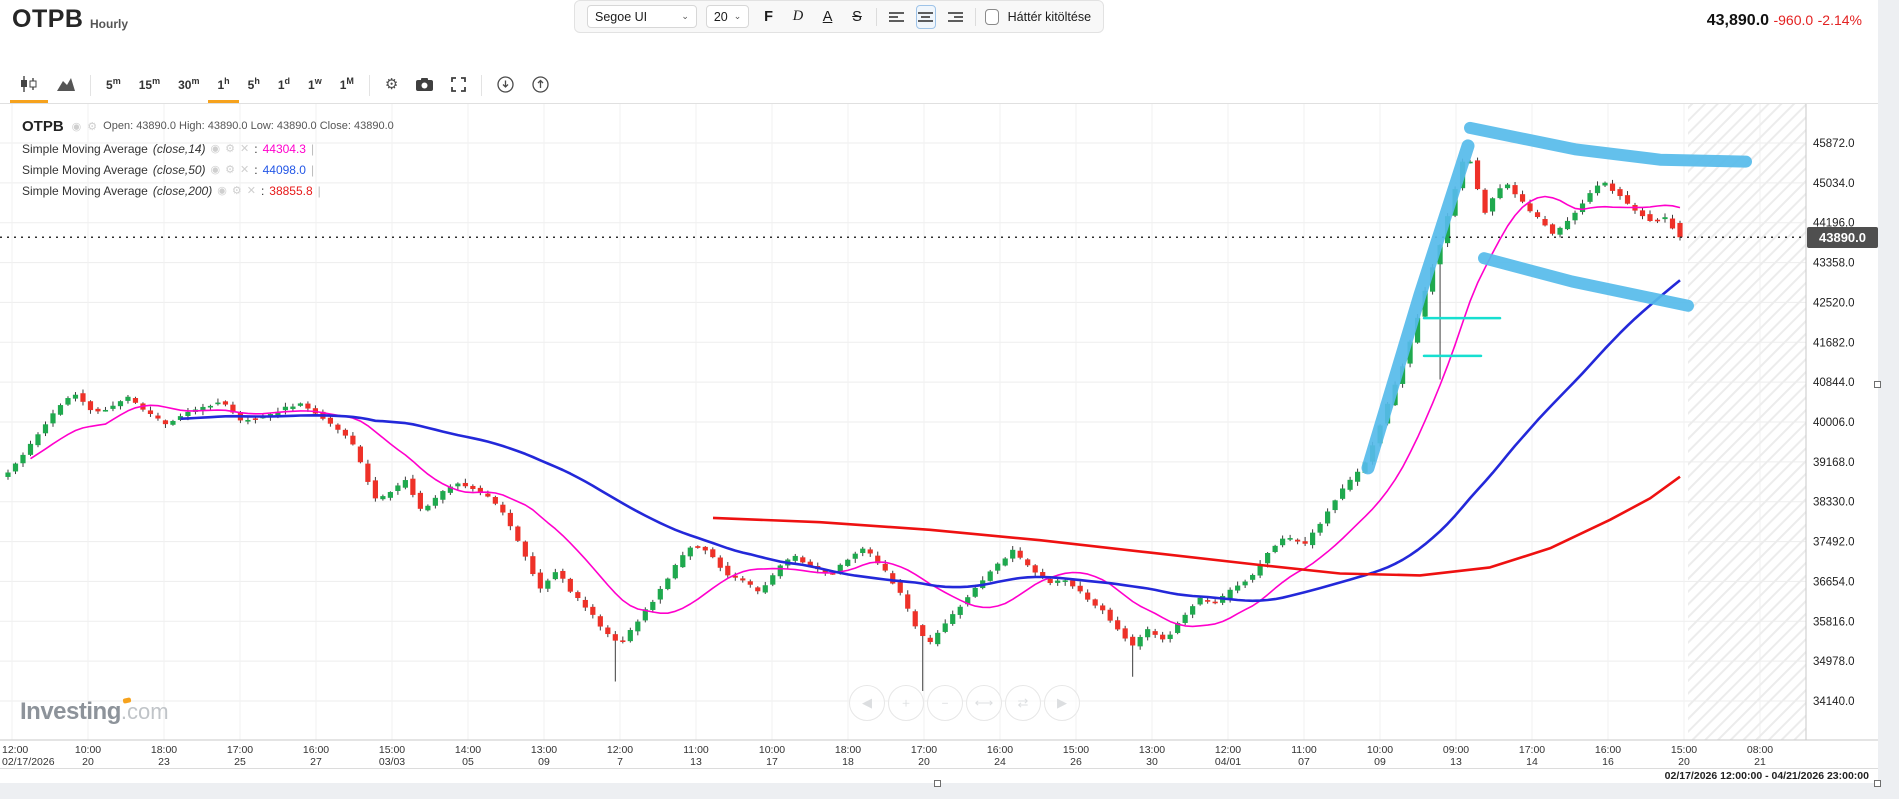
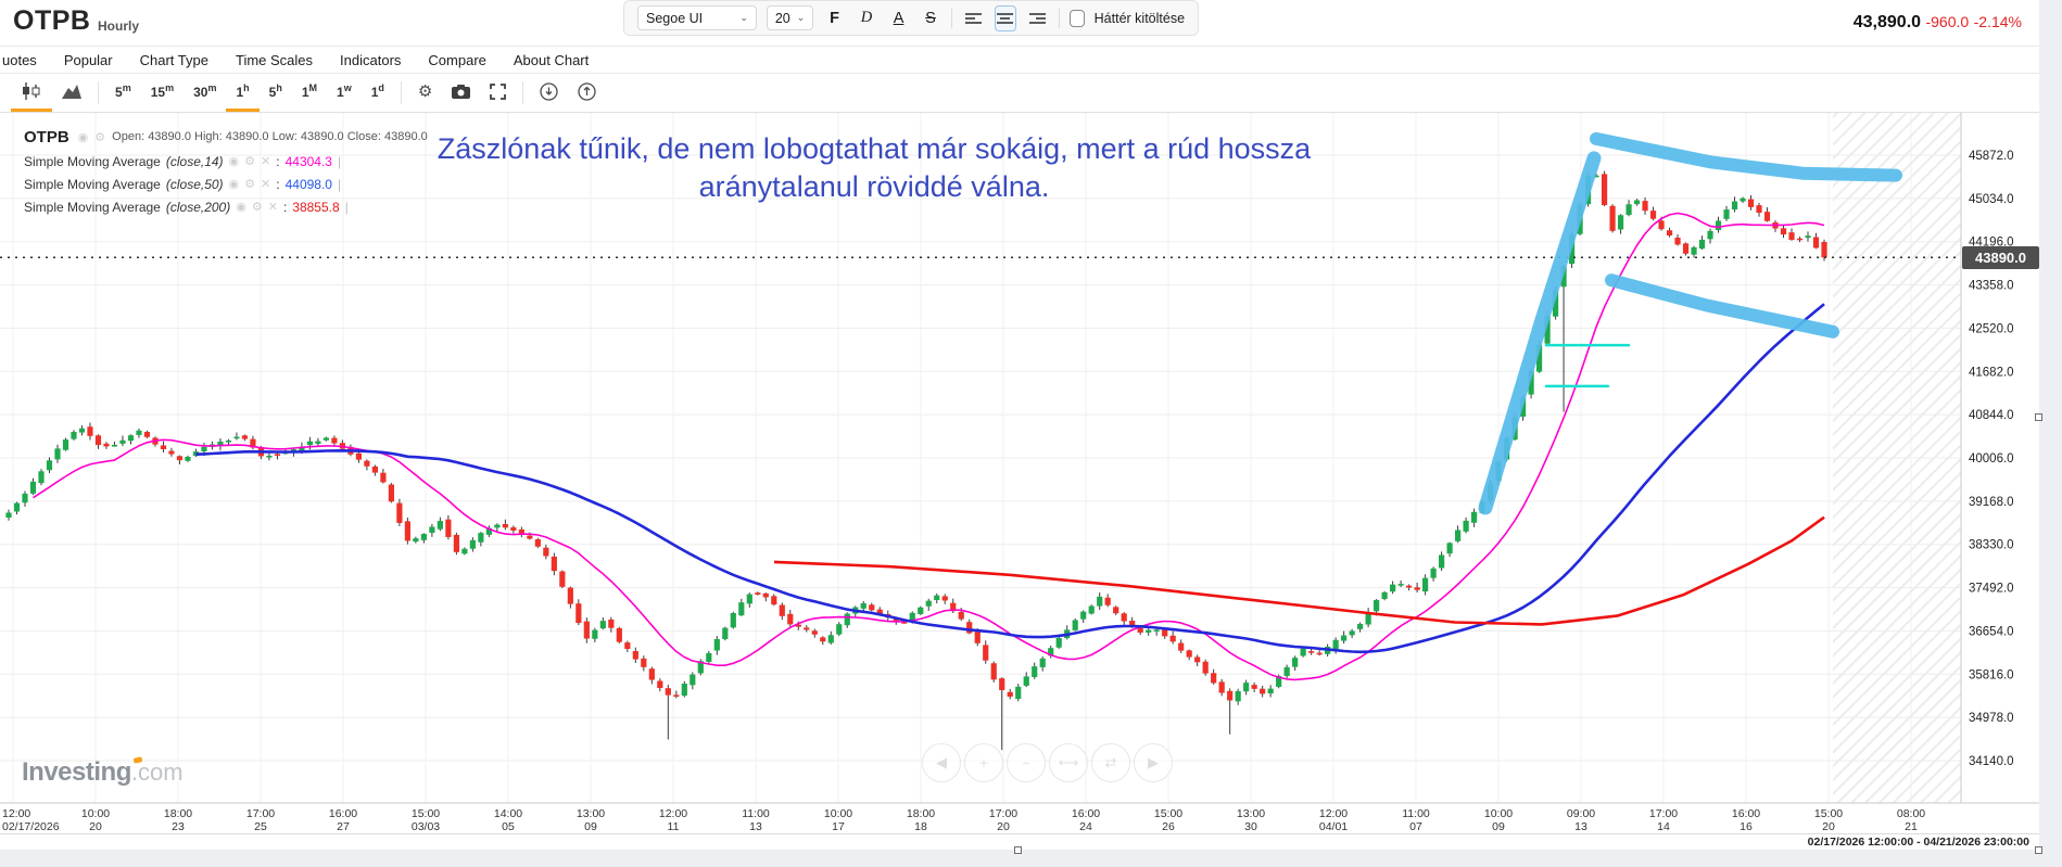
  45872.0
  45034.0
  44196.0
  43358.0
  42520.0
  41682.0
  40844.0
  40006.0
  39168.0
  38330.0
  37492.0
  36654.0
  35816.0
  34978.0
  34140.0
  12:00
  02/17/2026
  10:00
  20
  18:00
  23
  17:00
  25
  16:00
  27
  15:00
  03/03
  14:00
  05
  13:00
  09
  12:00
- 7
+ 11
  11:00
  13
  10:00
  17
  18:00
  18
  17:00
  20
  16:00
  24
  15:00
  26
  13:00
  30
  12:00
  04/01
  11:00
  07
  10:00
  09
  09:00
  13
  17:00
  14
  16:00
  16
  15:00
  20
  08:00
  21
  OTPB
  Hourly
  Segoe UI
  ⌄
  20
  ⌄
  F
  D
  A
  S
  Háttér kitöltése
  43,890.0 -960.0 -2.14%
+ uotes
+ Popular
+ Chart Type
+ Time Scales
+ Indicators
+ Compare
+ About Chart
  5m
  15m
  30m
  1h
  5h
- 1d
+ 1M
  1w
- 1M
+ 1d
  ⚙
  OTPB
  ◉
  ⚙
  Open: 43890.0 High: 43890.0 Low: 43890.0 Close: 43890.0
  Simple Moving Average
  (close,14)
  ◉
  ⚙
  ✕
  :
  44304.3
  |
  Simple Moving Average
  (close,50)
  ◉
  ⚙
  ✕
  :
  44098.0
  |
  Simple Moving Average
  (close,200)
  ◉
  ⚙
  ✕
  :
  38855.8
  |
+ Zászlónak tűnik, de nem lobogtathat már sokáig, mert a rúd hossza
+ aránytalanul röviddé válna.
  43890.0
  Investing.com
  ◀
  ＋
  －
  ⟷
  ⇄
  ▶
  02/17/2026 12:00:00 - 04/21/2026 23:00:00
